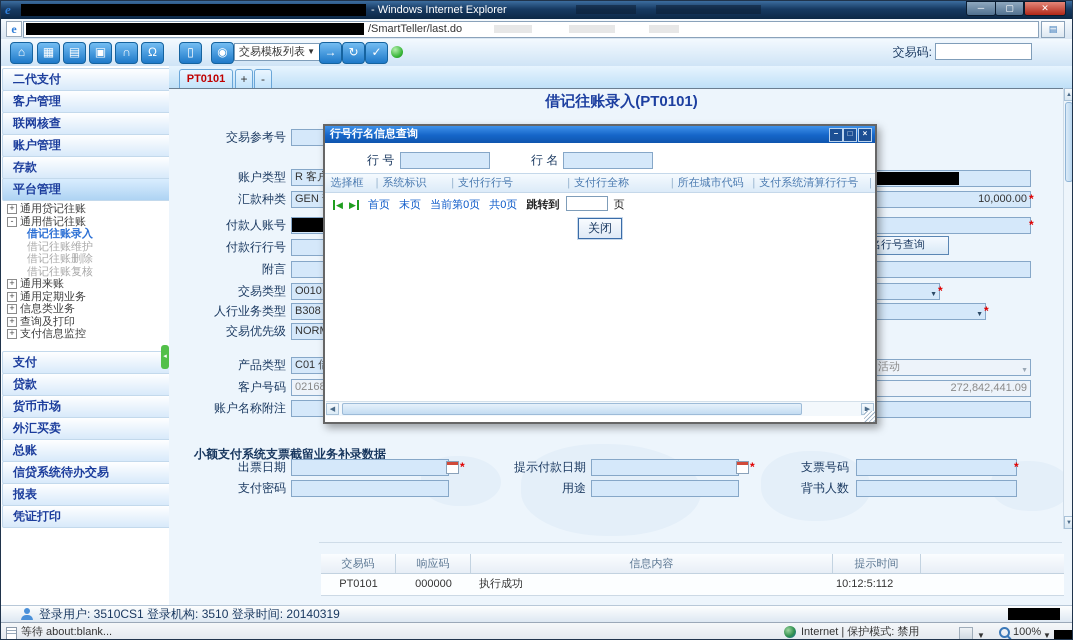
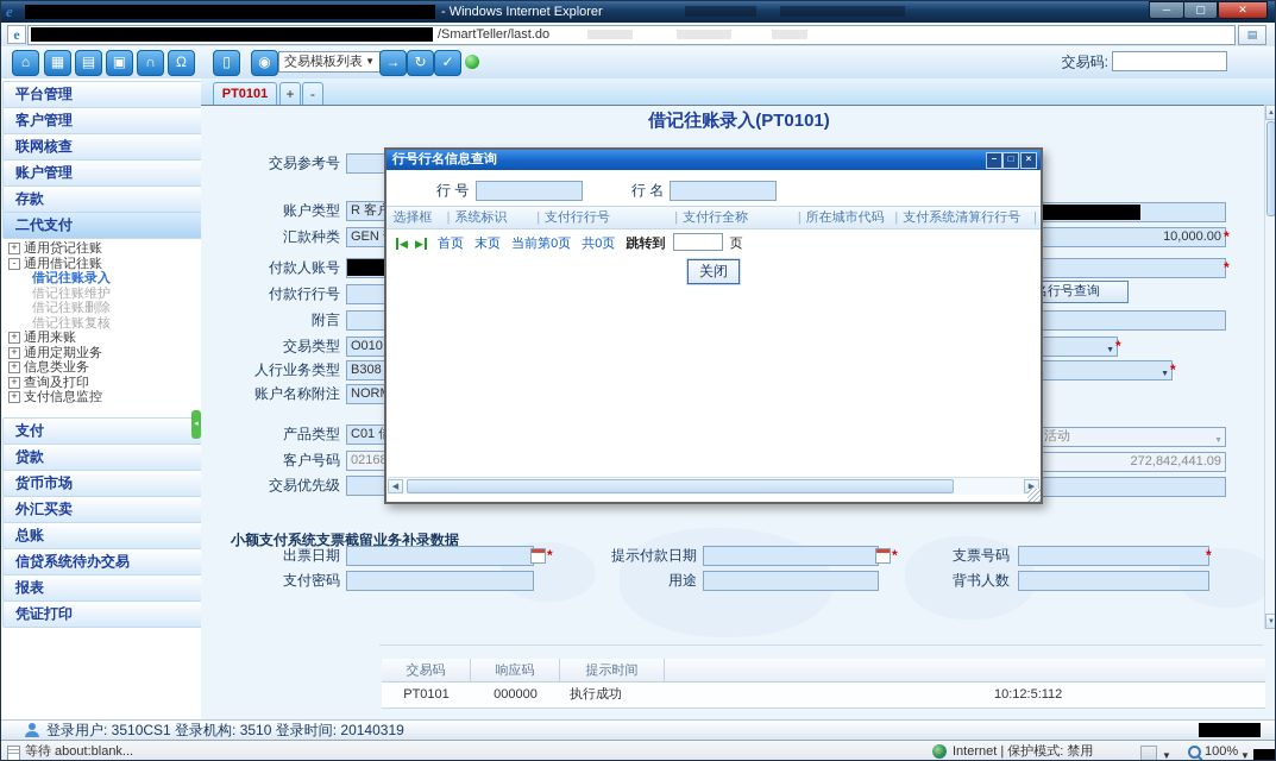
  e
  - Windows Internet Explorer
  ─
  ▢
  ✕
  e
  /SmartTeller/last.do
  ▤
  ⌂
  ▦
  ▤
  ▣
  ∩
  Ω
  ▯
  ◉
  交易模板列表
  ▼
  →
  ↻
  ✓
  交易码:
- 二代支付
+ 平台管理
  客户管理
  联网核查
  账户管理
  存款
- 平台管理
+ 二代支付
  + 通用贷记往账
  - 通用借记往账
  借记往账录入
  借记往账维护
  借记往账删除
  借记往账复核
  + 通用来账
  + 通用定期业务
  + 信息类业务
  + 查询及打印
  + 支付信息监控
  支付
  贷款
  货币市场
  外汇买卖
  总账
  信贷系统待办交易
  报表
  凭证打印
  PT0101
  +
  -
  借记往账录入(PT0101)
  交易参考号
  账户类型
  汇款种类
  付款人账号
  付款行行号
  附言
  交易类型
  O010
  人行业务类型
  B308
- 交易优先级
+ 账户名称附注
  产品类型
  C01
  客户号码
- 账户名称附注
+ 交易优先级
  10,000.00
  *
  *
  *
  *
  活动
  272,842,441.09
  小额支付系统支票截留业务补录数据
  出票日期
  *
  提示付款日期
  *
  支票号码
  *
  支付密码
  用途
  背书人数
  交易码
  响应码
- 信息内容
  提示时间
  PT0101
  000000
  执行成功
  10:12:5:112
  行号行名信息查询
  –
  □
  ×
  行 号
  行 名
  选择框 系统标识 支付行行号 支付行全称 所在城市代码 支付系统清算行行号
  ◀ ▶ 首页 末页 当前第0页 共0页 跳转到 页
  关闭
  登录用户: 3510CS1 登录机构: 3510 登录时间: 20140319
  等待 about:blank...
  Internet | 保护模式: 禁用
  ▼
  100%
  ▼
